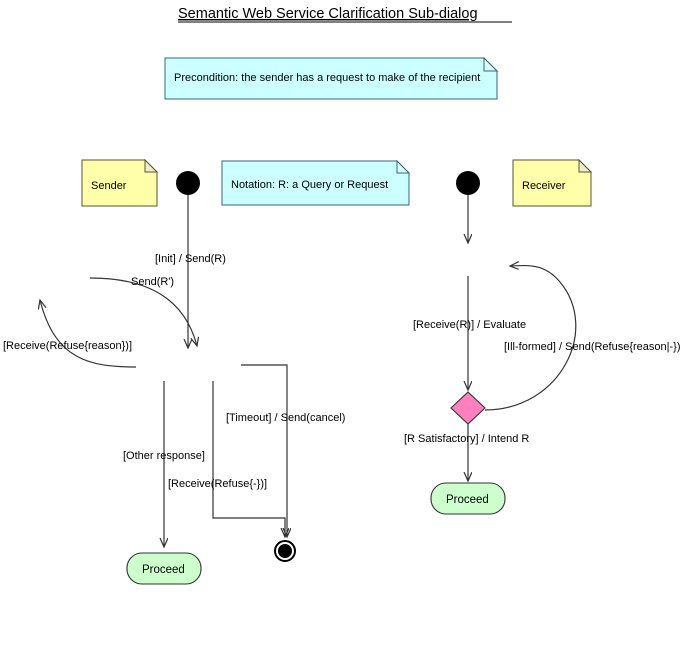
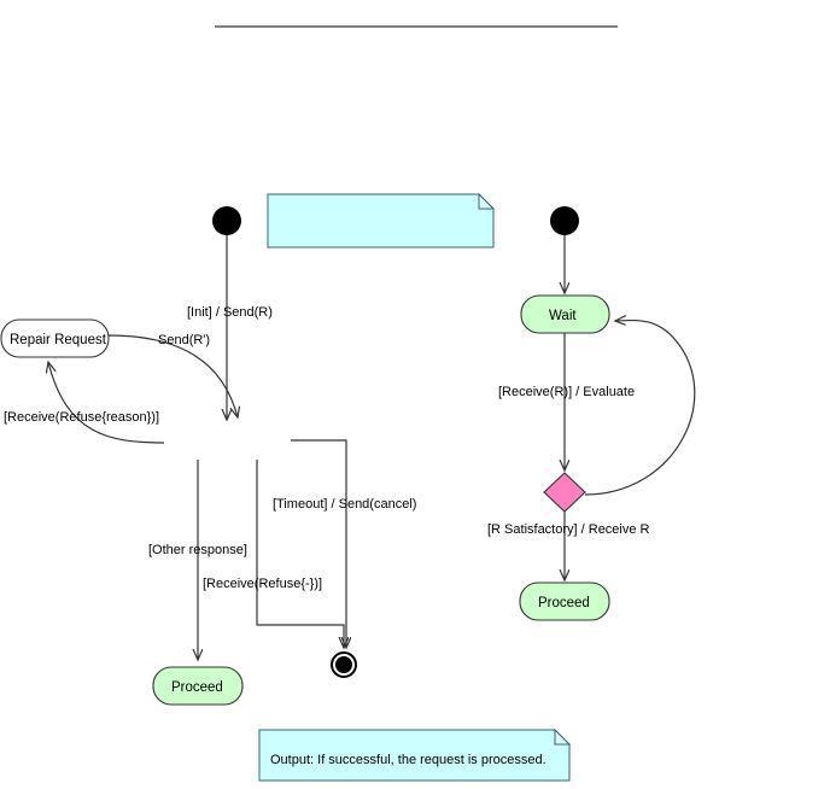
- Semantic Web Service Clarification Sub-dialog
- Precondition: the sender has a request to make of the recipient
- Sender
- Notation: R: a Query or Request
- Receiver
  [Init] / Send(R)
+ Repair Request
  Send(R')
  [Receive(Refuse{reason})]
  [Other response]
  [Receive(Refuse{-})]
  [Timeout] / Send(cancel)
  Proceed
+ Wait
  [Receive(R)] / Evaluate
- [Ill-formed] / Send(Refuse{reason|-})
- [R Satisfactory] / Intend R
+ [R Satisfactory] / Receive R
  Proceed
+ Output: If successful, the request is processed.
